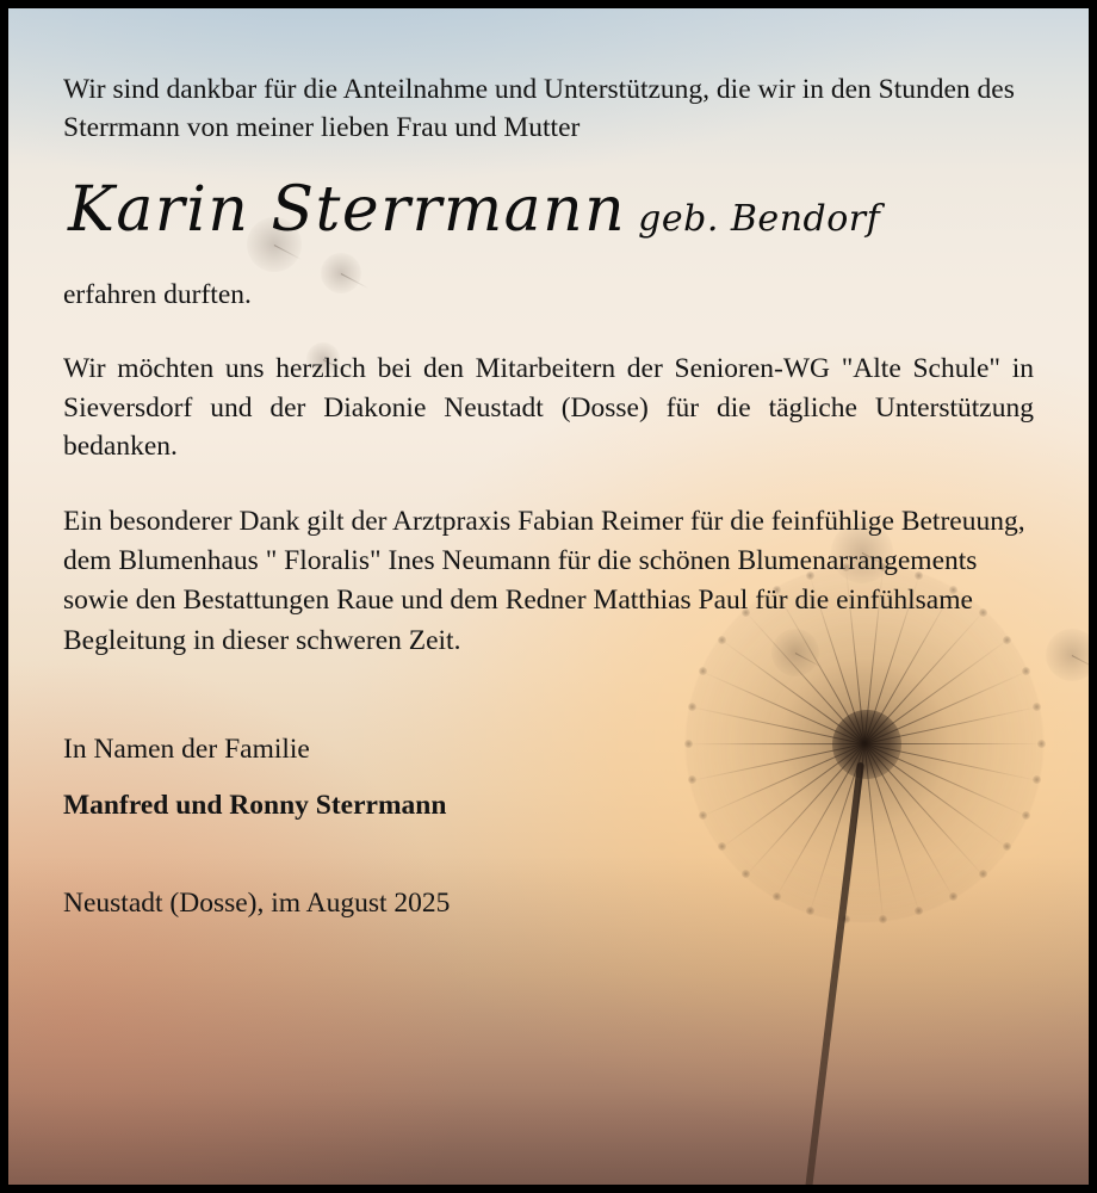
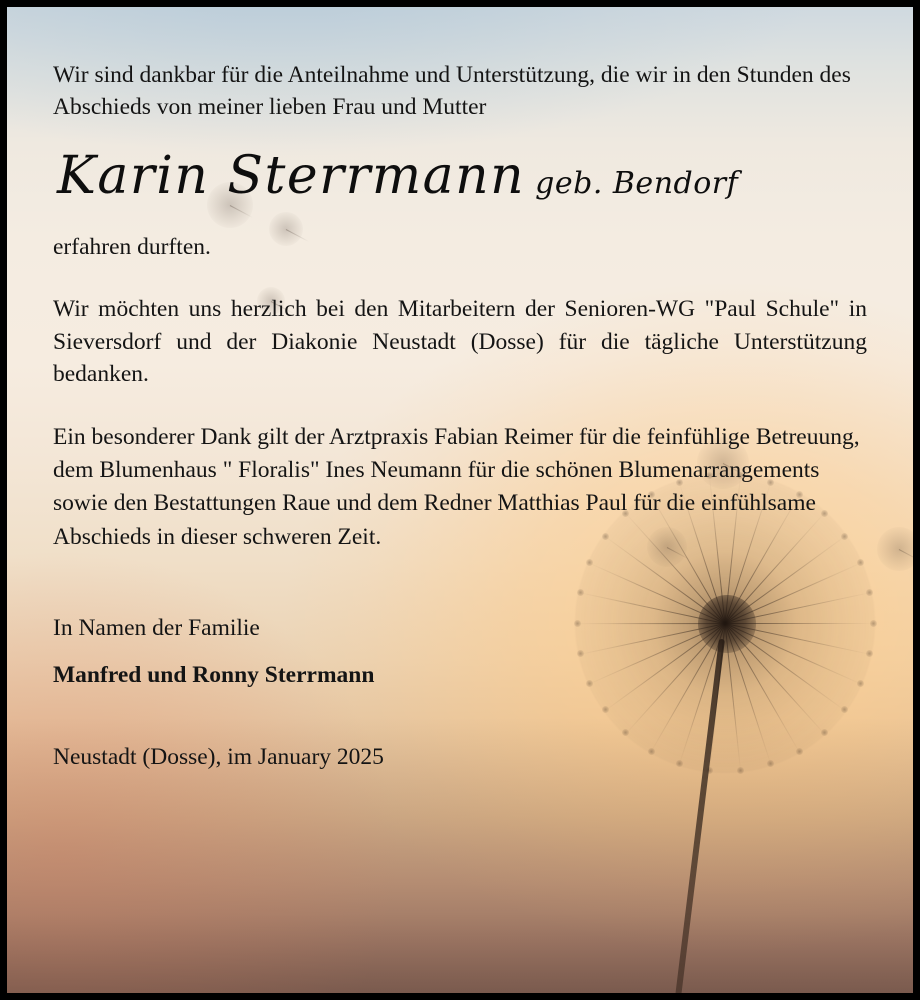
- Wir sind dankbar für die Anteilnahme und Unterstützung, die wir in den Stunden des Sterrmann von meiner lieben Frau und Mutter
+ Wir sind dankbar für die Anteilnahme und Unterstützung, die wir in den Stunden des Abschieds von meiner lieben Frau und Mutter
  Karin Sterrmann geb. Bendorf
  erfahren durften.
- Wir möchten uns herzlich bei den Mitarbeitern der Senioren-WG "Alte Schule" in Sieversdorf und der Diakonie Neustadt (Dosse) für die tägliche Unterstützung bedanken.
+ Wir möchten uns herzlich bei den Mitarbeitern der Senioren-WG "Paul Schule" in Sieversdorf und der Diakonie Neustadt (Dosse) für die tägliche Unterstützung bedanken.
- Ein besonderer Dank gilt der Arztpraxis Fabian Reimer für die feinfühlige Betreuung, dem Blumenhaus " Floralis" Ines Neumann für die schönen Blumenarrangements sowie den Bestattungen Raue und dem Redner Matthias Paul für die einfühlsame Begleitung in dieser schweren Zeit.
+ Ein besonderer Dank gilt der Arztpraxis Fabian Reimer für die feinfühlige Betreuung, dem Blumenhaus " Floralis" Ines Neumann für die schönen Blumenarrangements sowie den Bestattungen Raue und dem Redner Matthias Paul für die einfühlsame Abschieds in dieser schweren Zeit.
  In Namen der Familie
  Manfred und Ronny Sterrmann
- Neustadt (Dosse), im August 2025
+ Neustadt (Dosse), im January 2025
